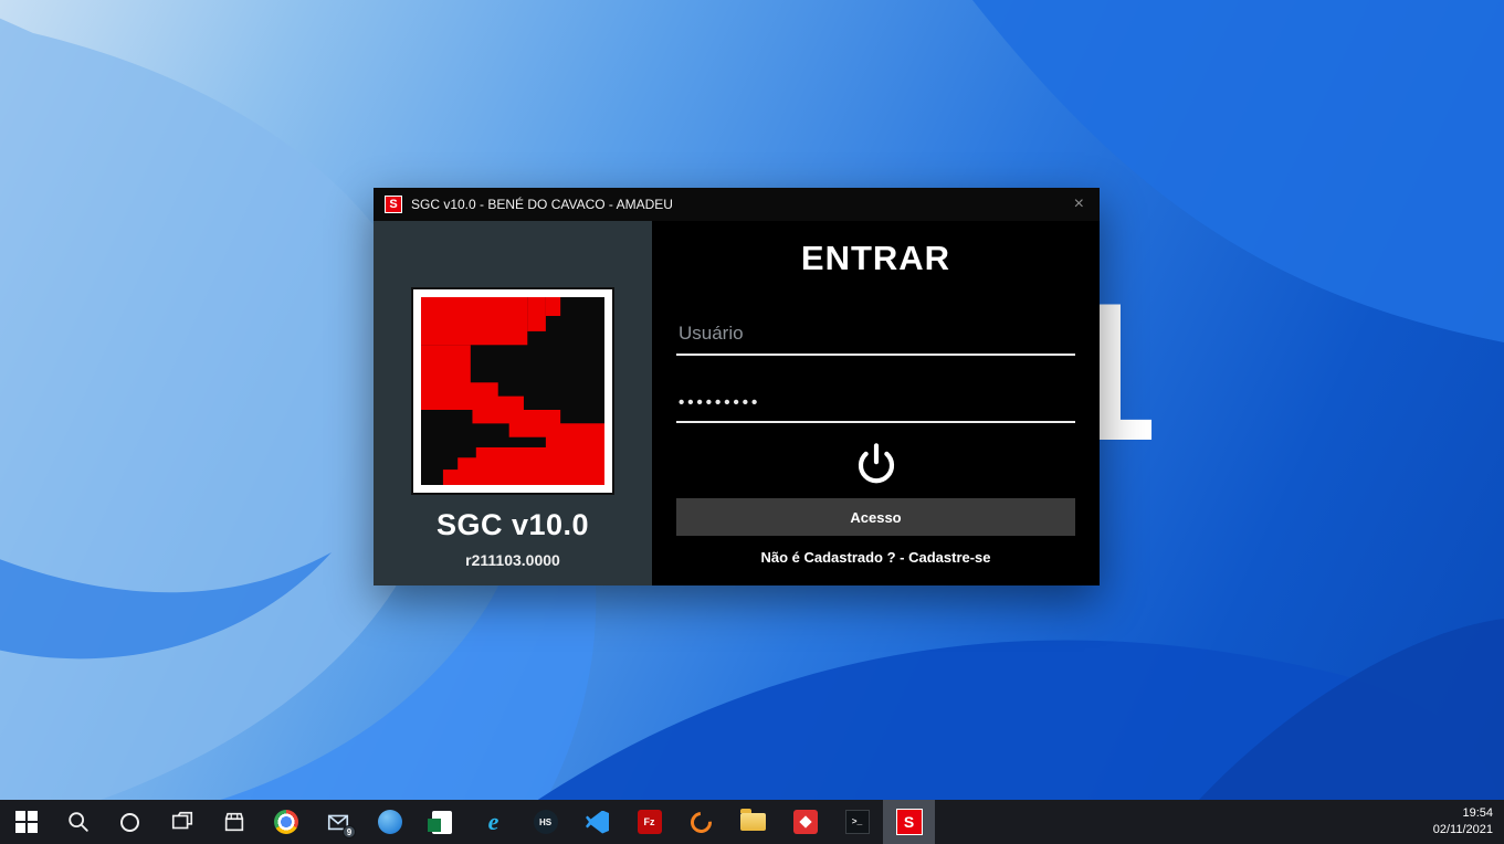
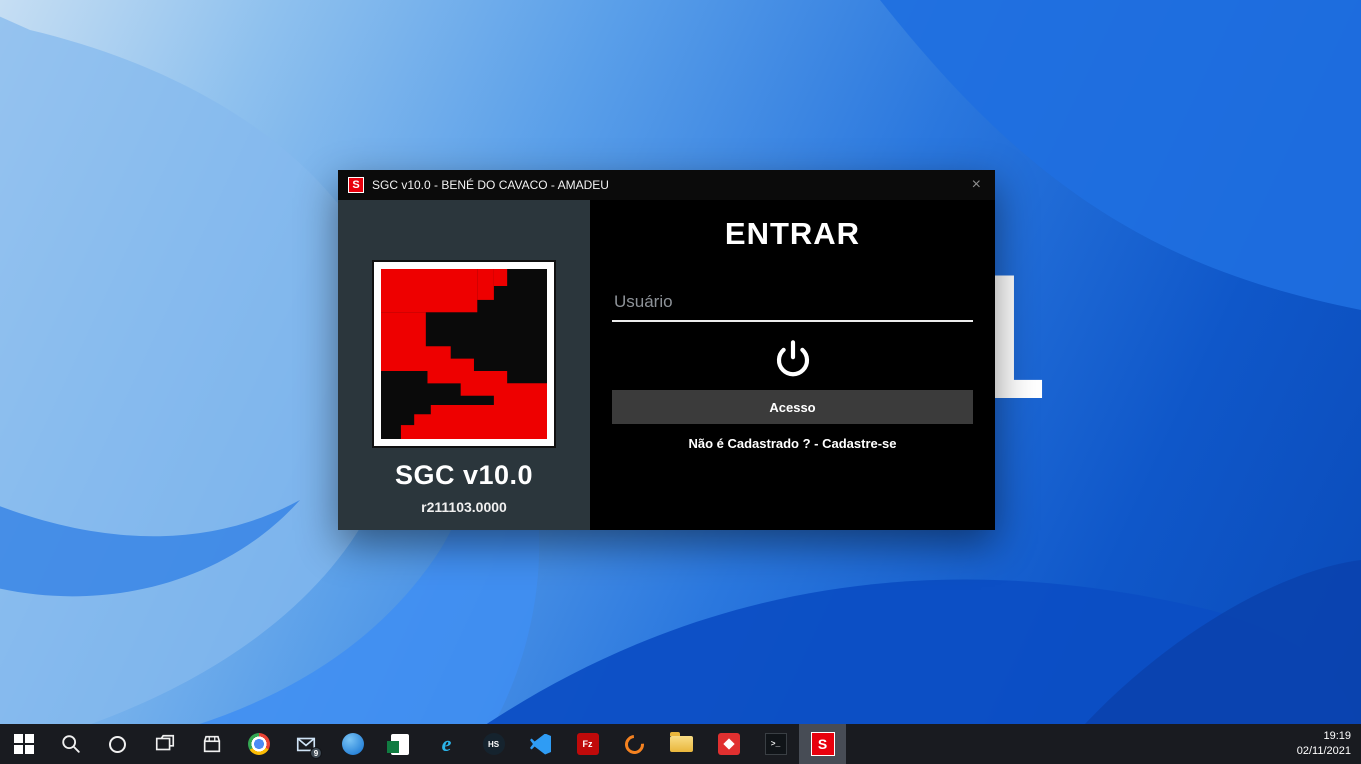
  1
  S
  SGC v10.0 - BENÉ DO CAVACO - AMADEU
  ×
  SGC v10.0
  r211103.0000
  ENTRAR
  Usuário
- •••••••••
  Acesso
  Não é Cadastrado ? - Cadastre-se
  9
  e
  HS
  Fz
  >_
  S
- 19:54
+ 19:19
  02/11/2021
